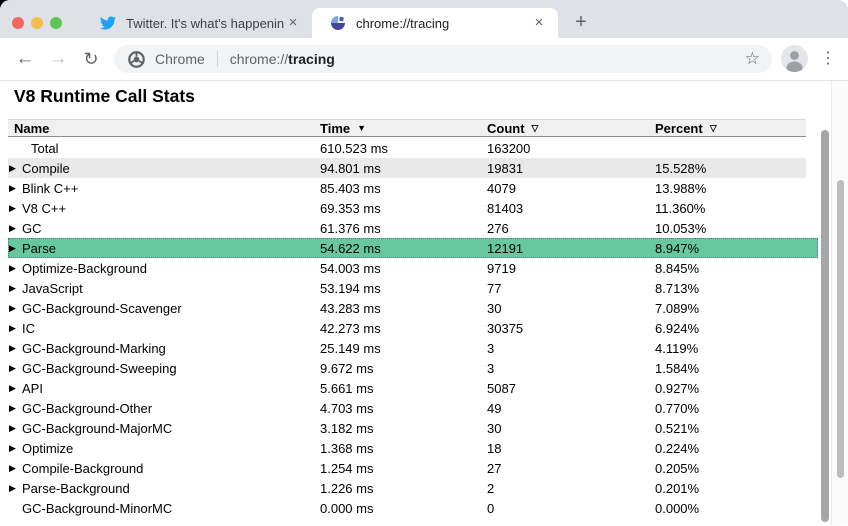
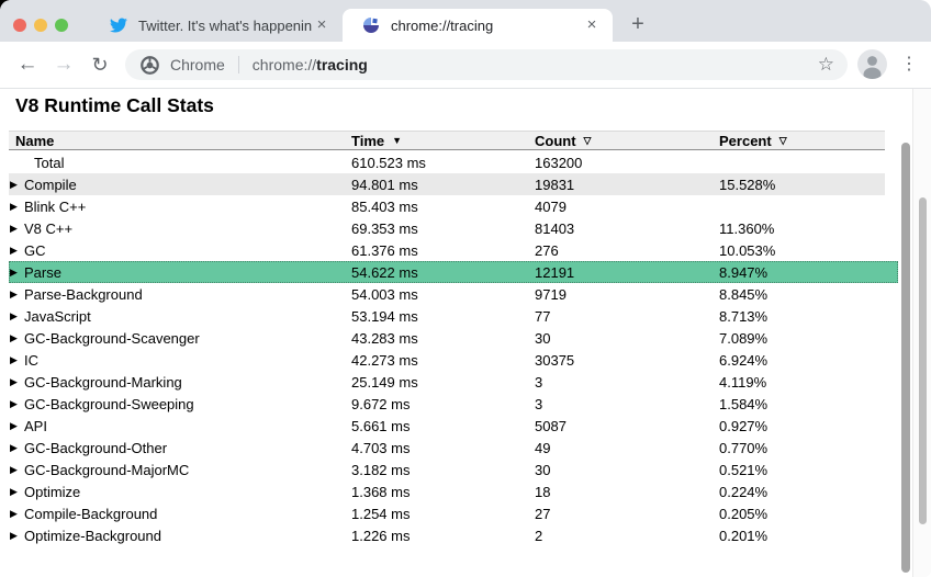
  Twitter. It's what's happenin
  ×
  chrome://tracing
  ×
  +
  ←
  →
  ↻
  Chrome
  chrome://
  tracing
  ☆
  ⋮
  V8 Runtime Call Stats
  Name
  Time
  ▼
  Count
  ▽
  Percent
  ▽
  Total
  610.523 ms
  163200
  ▶
  Compile
  94.801 ms
  19831
  15.528%
  ▶
  Blink C++
  85.403 ms
  4079
- 13.988%
  ▶
  V8 C++
  69.353 ms
  81403
  11.360%
  ▶
  GC
  61.376 ms
  276
  10.053%
  ▶
  Parse
  54.622 ms
  12191
  8.947%
  ▶
- Optimize-Background
+ Parse-Background
  54.003 ms
  9719
  8.845%
  ▶
  JavaScript
  53.194 ms
  77
  8.713%
  ▶
  GC-Background-Scavenger
  43.283 ms
  30
  7.089%
  ▶
  IC
  42.273 ms
  30375
  6.924%
  ▶
  GC-Background-Marking
  25.149 ms
  3
  4.119%
  ▶
  GC-Background-Sweeping
  9.672 ms
  3
  1.584%
  ▶
  API
  5.661 ms
  5087
  0.927%
  ▶
  GC-Background-Other
  4.703 ms
  49
  0.770%
  ▶
  GC-Background-MajorMC
  3.182 ms
  30
  0.521%
  ▶
  Optimize
  1.368 ms
  18
  0.224%
  ▶
  Compile-Background
  1.254 ms
  27
  0.205%
  ▶
- Parse-Background
+ Optimize-Background
  1.226 ms
  2
  0.201%
- GC-Background-MinorMC
- 0.000 ms
- 0
- 0.000%
